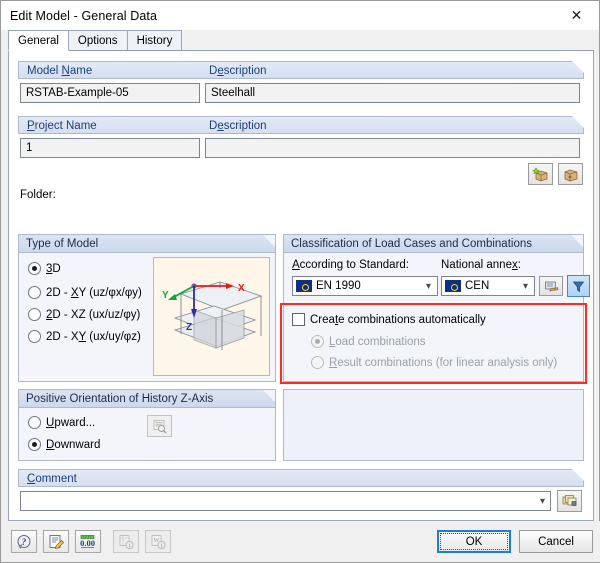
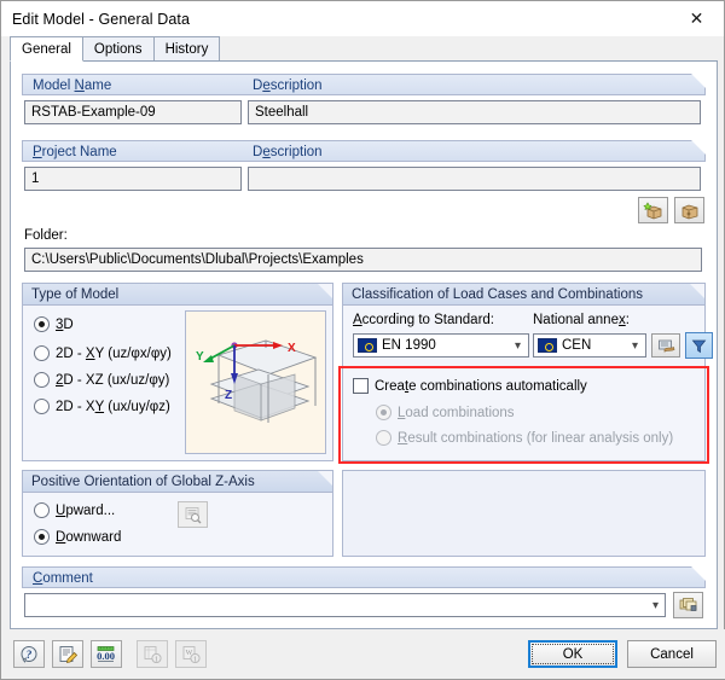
  Edit Model - General Data
  ✕
  General
  Options
  History
  Model Name
  Description
- RSTAB-Example-05
+ RSTAB-Example-09
  Steelhall
  Project Name
  Description
  1
  Folder:
+ C:\Users\Public\Documents\Dlubal\Projects\Examples
  Type of Model
  3D
  2D - XY (uz/φx/φy)
  2D - XZ (ux/uz/φy)
  2D - XY (ux/uy/φz)
  X
  Y
  Z
  Classification of Load Cases and Combinations
  According to Standard:
  National annex:
  EN 1990
  ▾
  CEN
  ▾
  Create combinations automatically
  Load combinations
  Result combinations (for linear analysis only)
- Positive Orientation of History Z-Axis
+ Positive Orientation of Global Z-Axis
  Upward...
  Downward
  Comment
  ▾
  ?
  0.00
  OK
  Cancel
